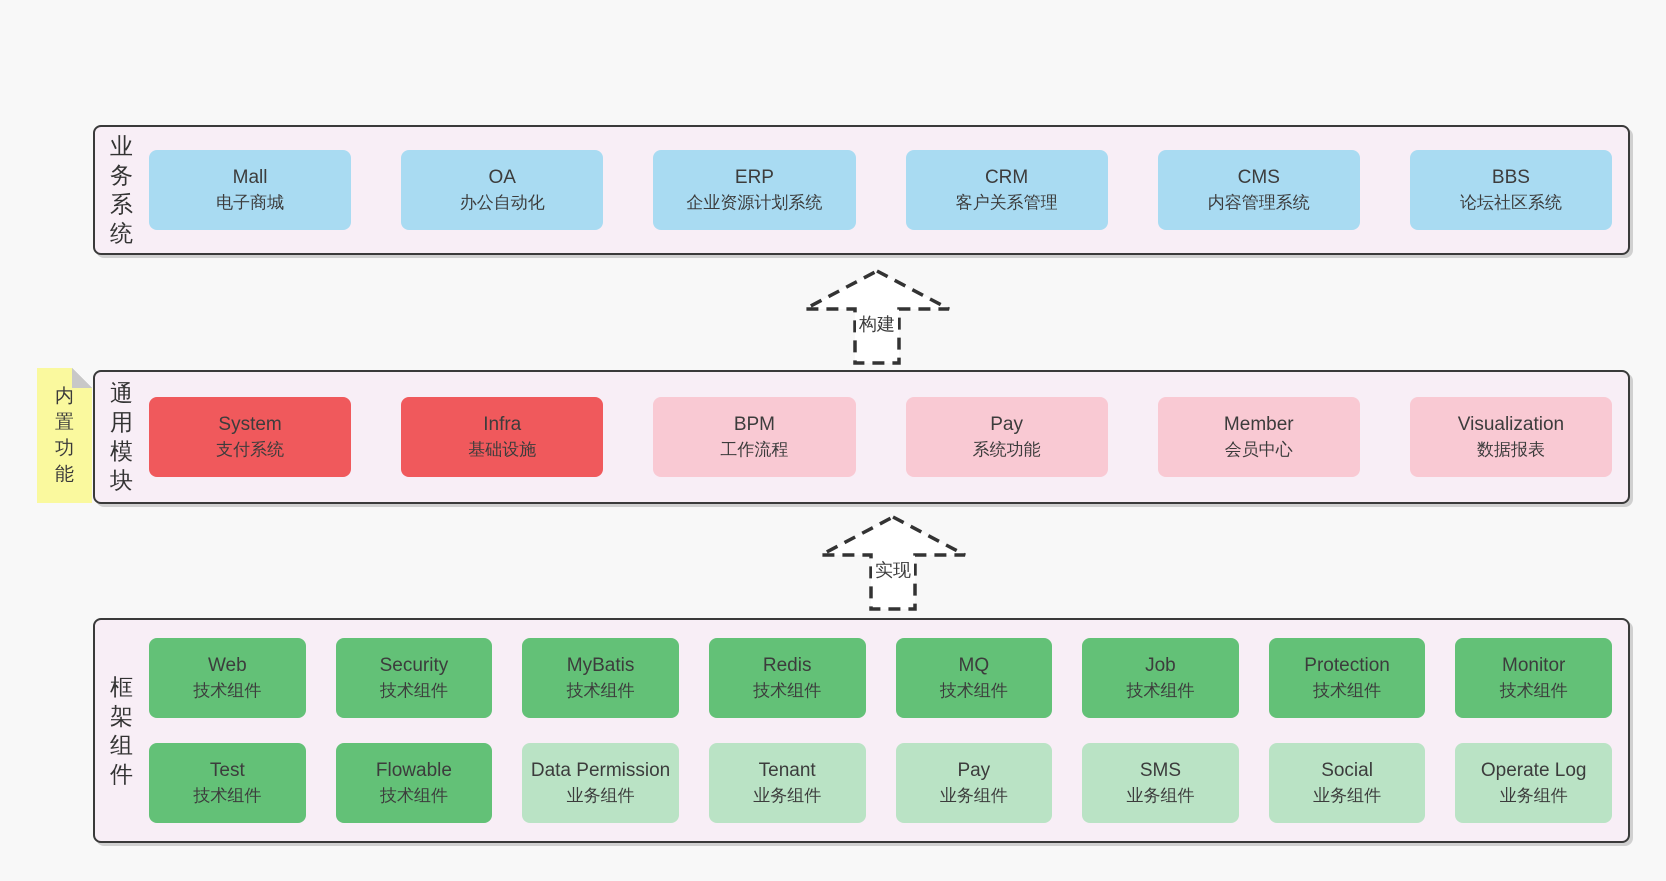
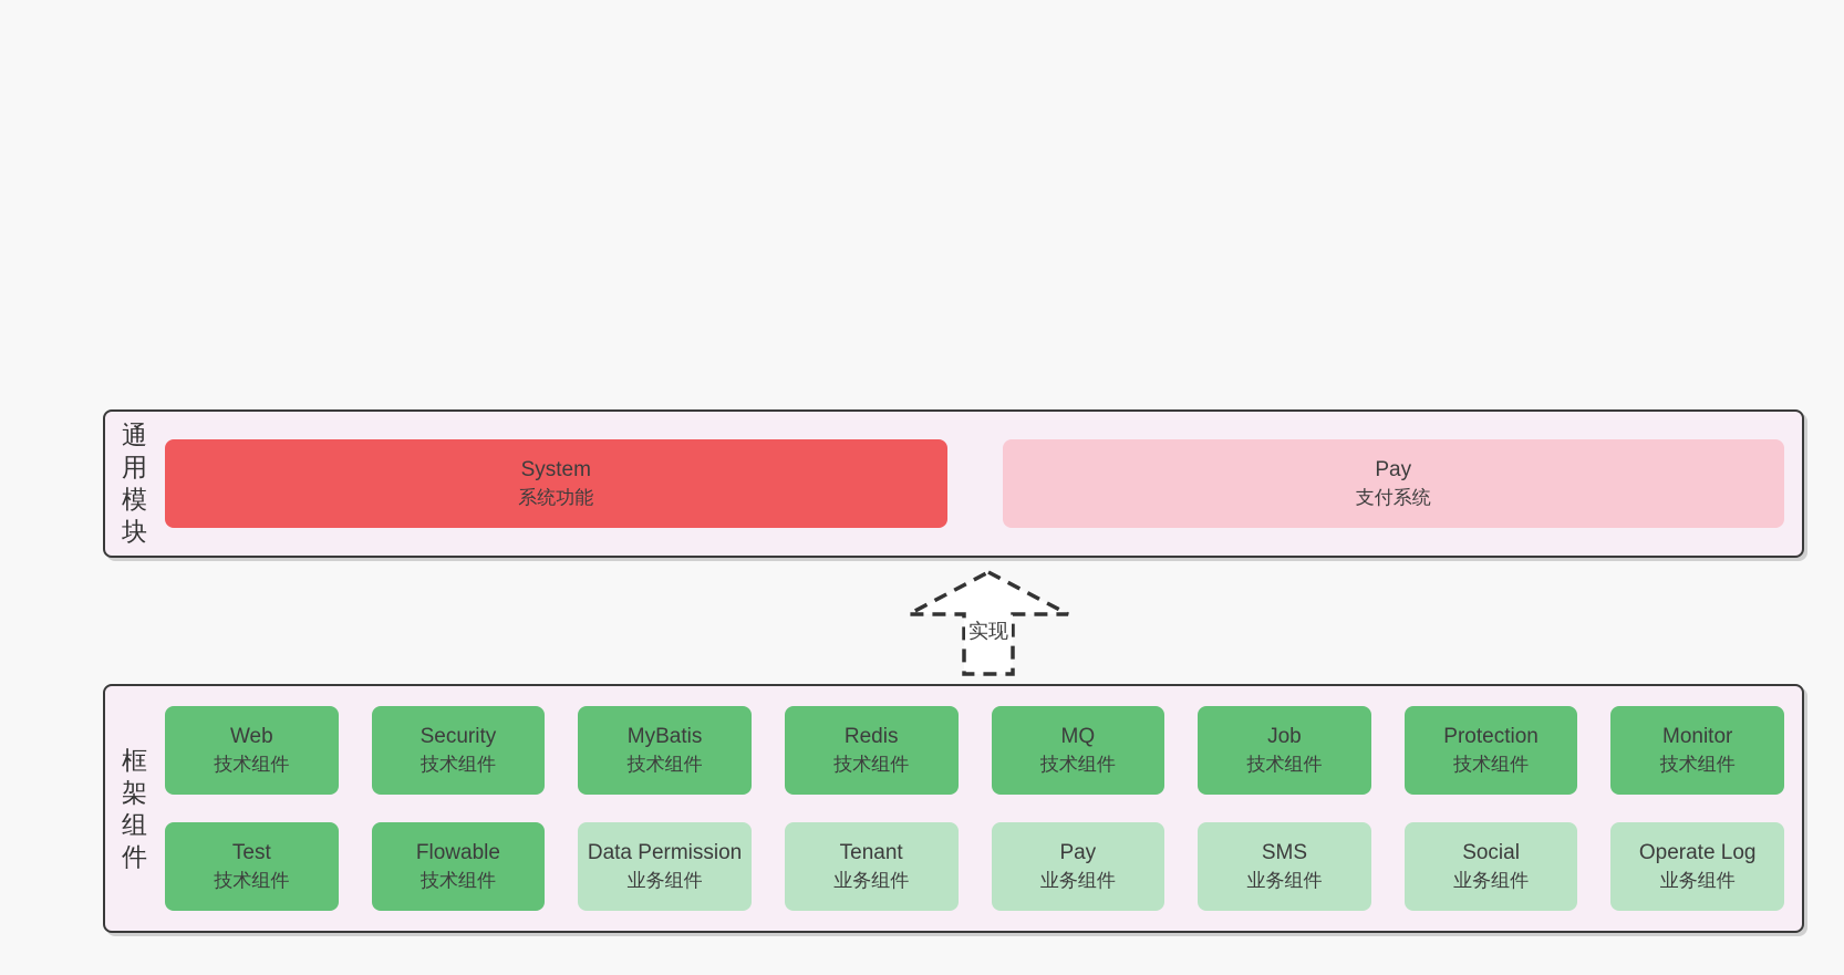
- 业务系统
- Mall
- 电子商城
- OA
- 办公自动化
- ERP
- 企业资源计划系统
- CRM
- 客户关系管理
- CMS
- 内容管理系统
- BBS
- 论坛社区系统
- 构建
- 内置功能
  通用模块
  System
- 支付系统
+ 系统功能
- Infra
- 基础设施
- BPM
- 工作流程
  Pay
- 系统功能
+ 支付系统
- Member
- 会员中心
- Visualization
- 数据报表
  实现
  框架组件
  Web
  技术组件
  Security
  技术组件
  MyBatis
  技术组件
  Redis
  技术组件
  MQ
  技术组件
  Job
  技术组件
  Protection
  技术组件
  Monitor
  技术组件
  Test
  技术组件
  Flowable
  技术组件
  Data Permission
  业务组件
  Tenant
  业务组件
  Pay
  业务组件
  SMS
  业务组件
  Social
  业务组件
  Operate Log
  业务组件
